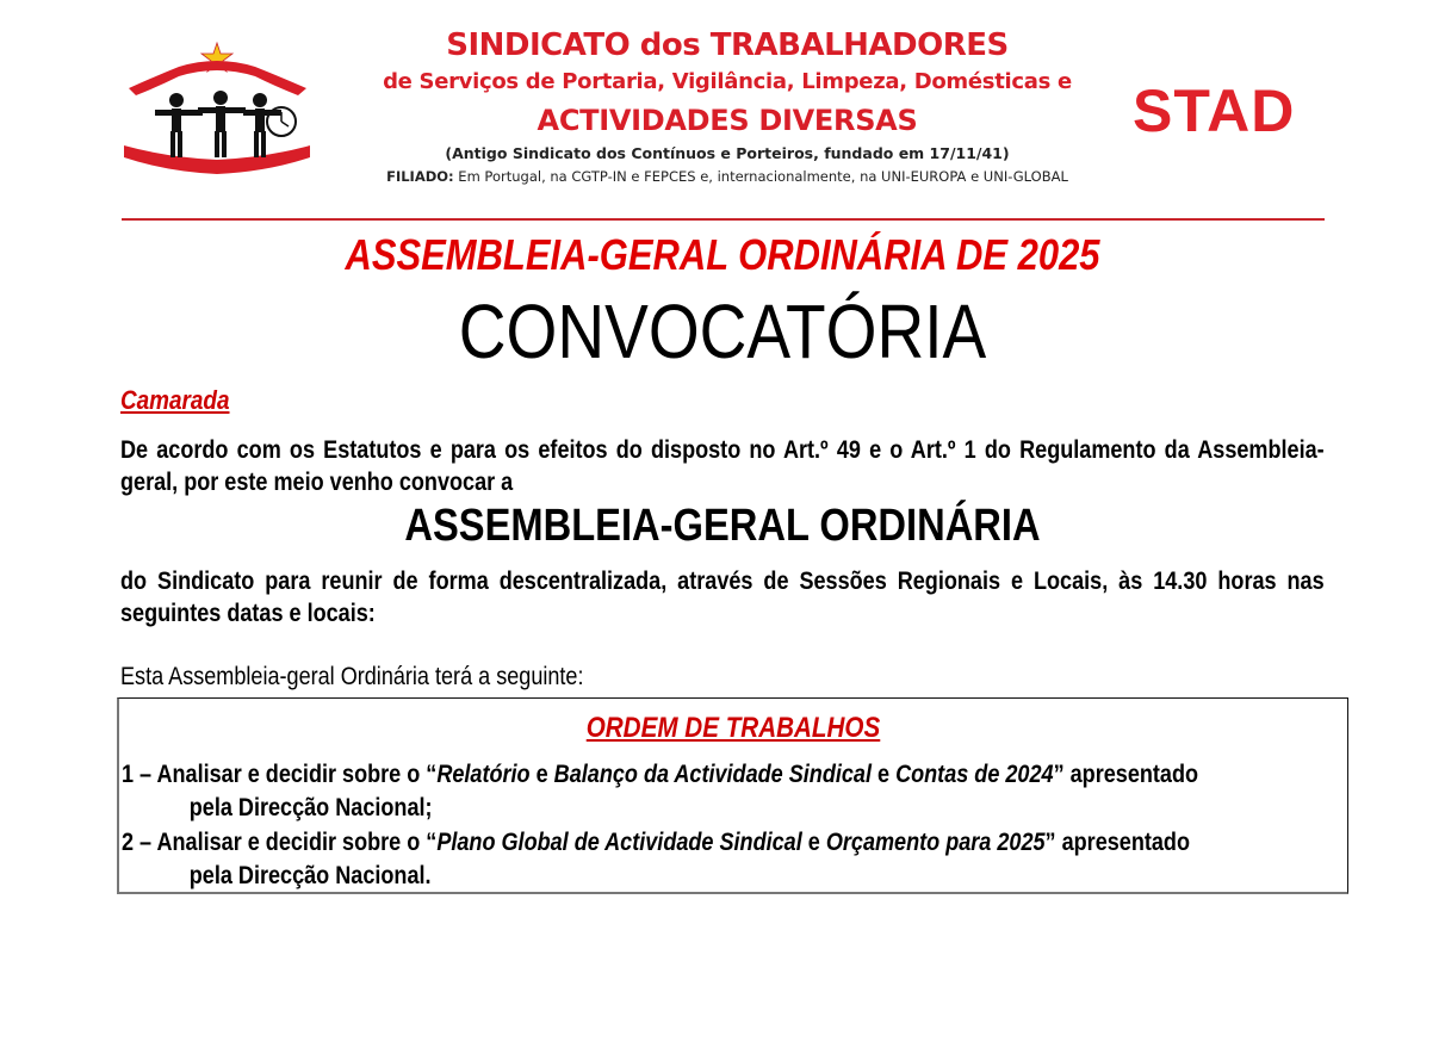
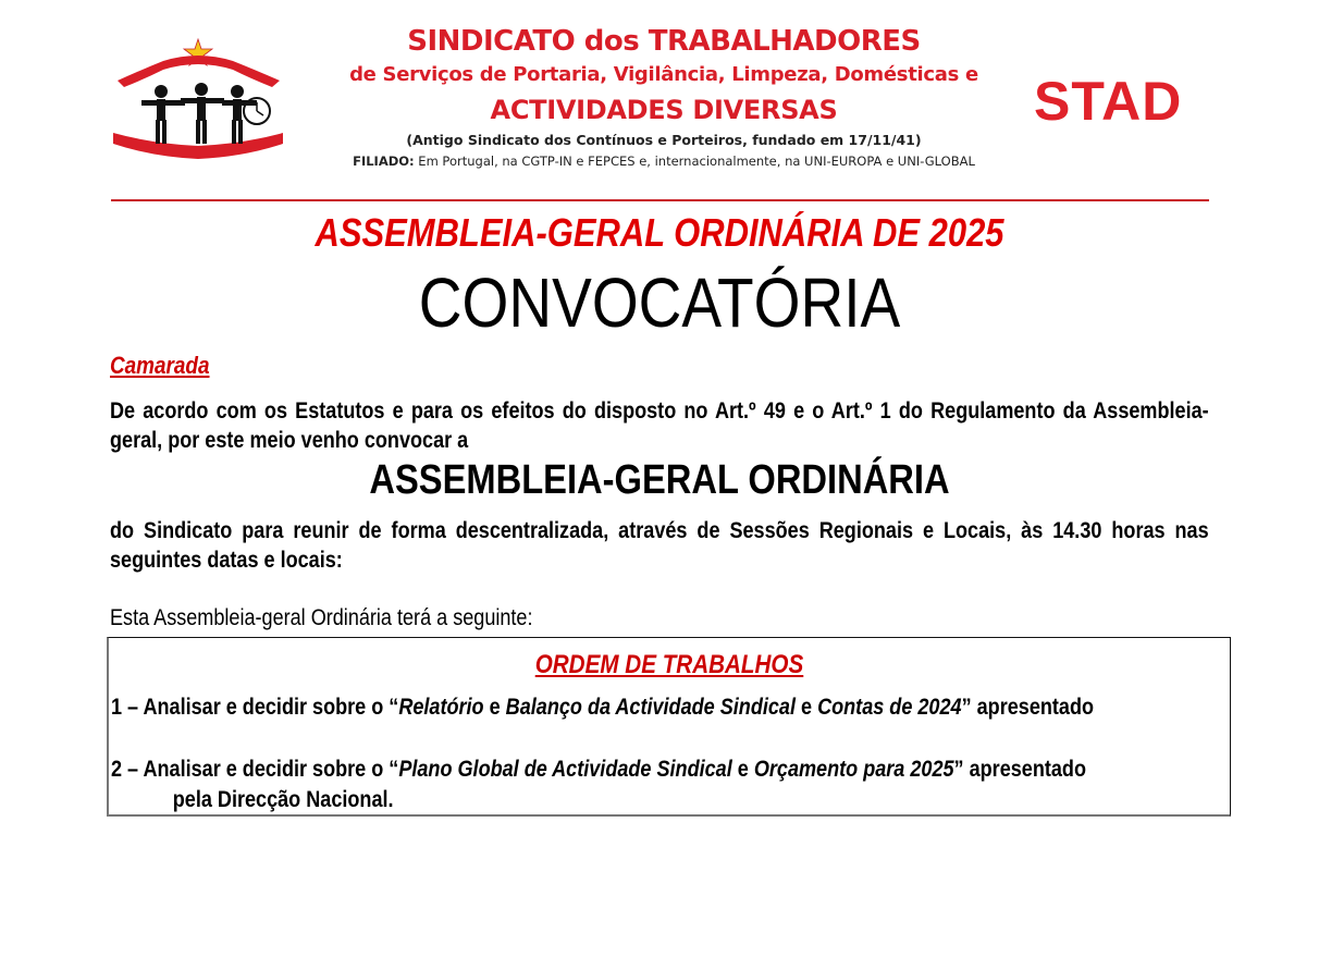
  SINDICATO dos TRABALHADORES
  de Serviços de Portaria, Vigilância, Limpeza, Domésticas e
  ACTIVIDADES DIVERSAS
  (Antigo Sindicato dos Contínuos e Porteiros, fundado em 17/11/41)
  FILIADO: Em Portugal, na CGTP-IN e FEPCES e, internacionalmente, na UNI-EUROPA e UNI-GLOBAL
  STAD
  ASSEMBLEIA-GERAL ORDINÁRIA DE 2025
  CONVOCATÓRIA
  Camarada
  De acordo com os Estatutos e para os efeitos do disposto no Art.º 49 e o Art.º 1 do Regulamento da Assembleia-geral, por este meio venho convocar a
  ASSEMBLEIA-GERAL ORDINÁRIA
  do Sindicato para reunir de forma descentralizada, através de Sessões Regionais e Locais, às 14.30 horas nas seguintes datas e locais:
  Esta Assembleia-geral Ordinária terá a seguinte:
  ORDEM DE TRABALHOS
  1 – Analisar e decidir sobre o “Relatório e Balanço da Actividade Sindical e Contas de 2024” apresentado
- pela Direcção Nacional;
  2 – Analisar e decidir sobre o “Plano Global de Actividade Sindical e Orçamento para 2025” apresentado
  pela Direcção Nacional.
